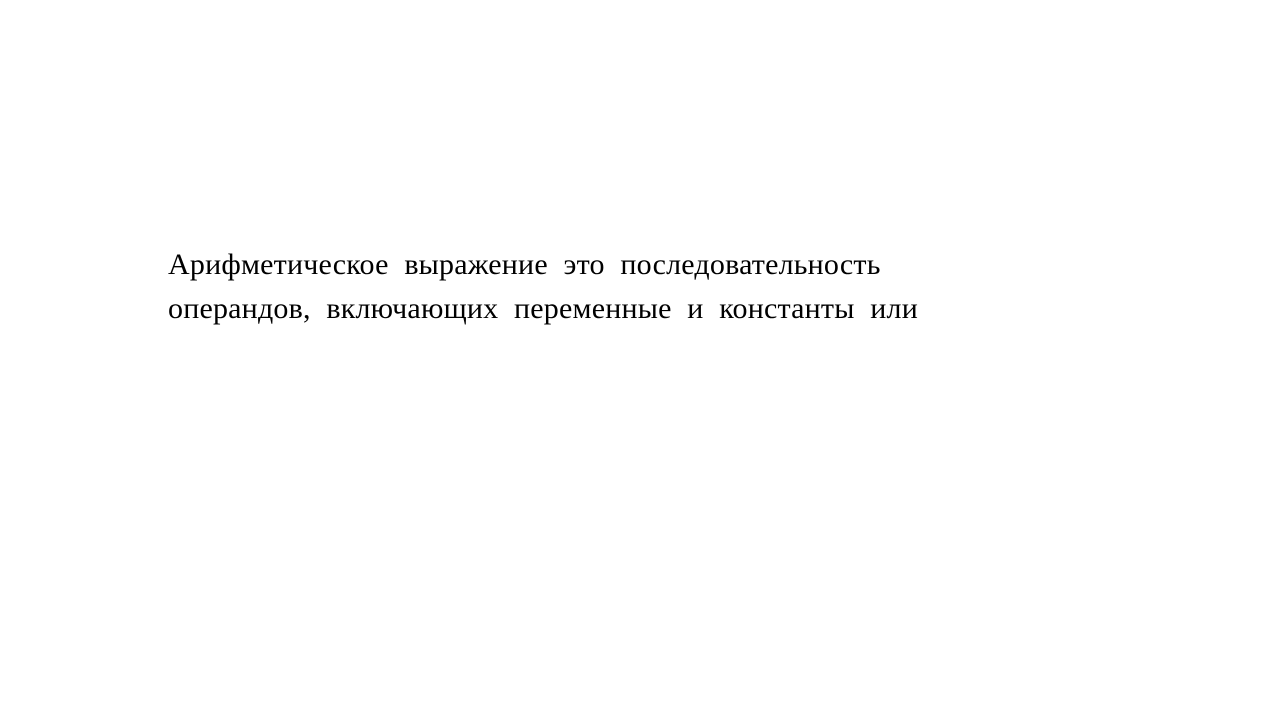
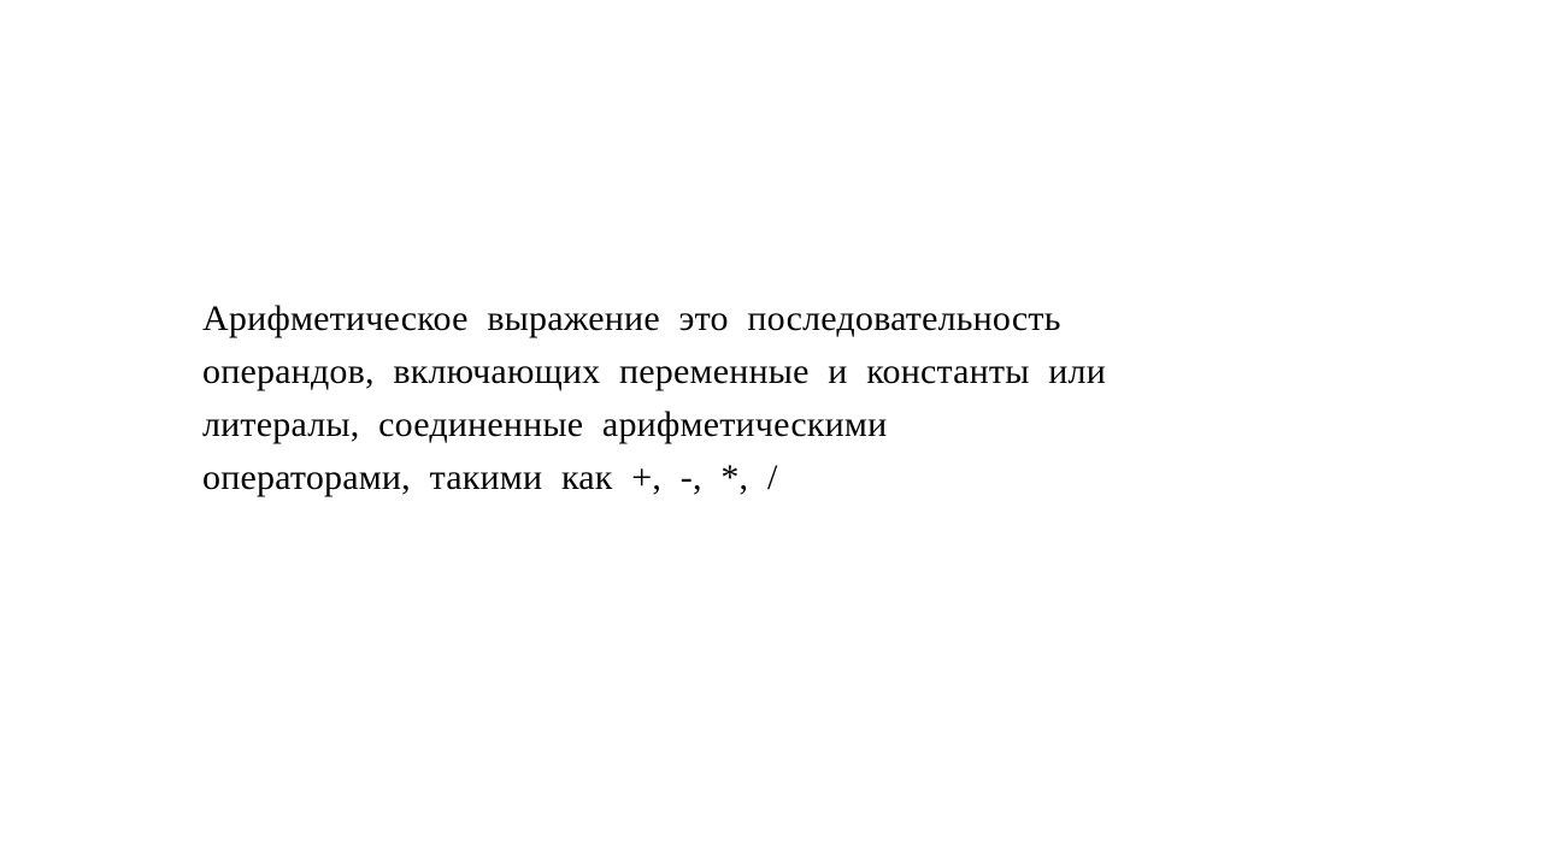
  Арифметическое выражение это последовательность
  операндов, включающих переменные и константы или
+ литералы, соединенные арифметическими
+ операторами, такими как +, -, *, /
